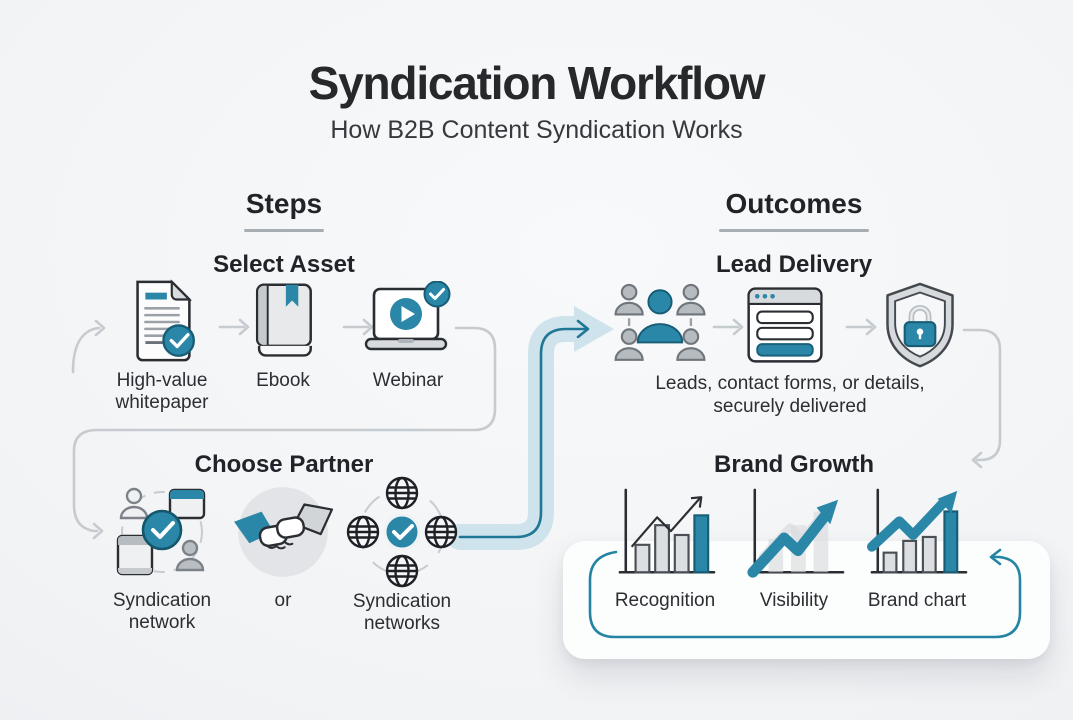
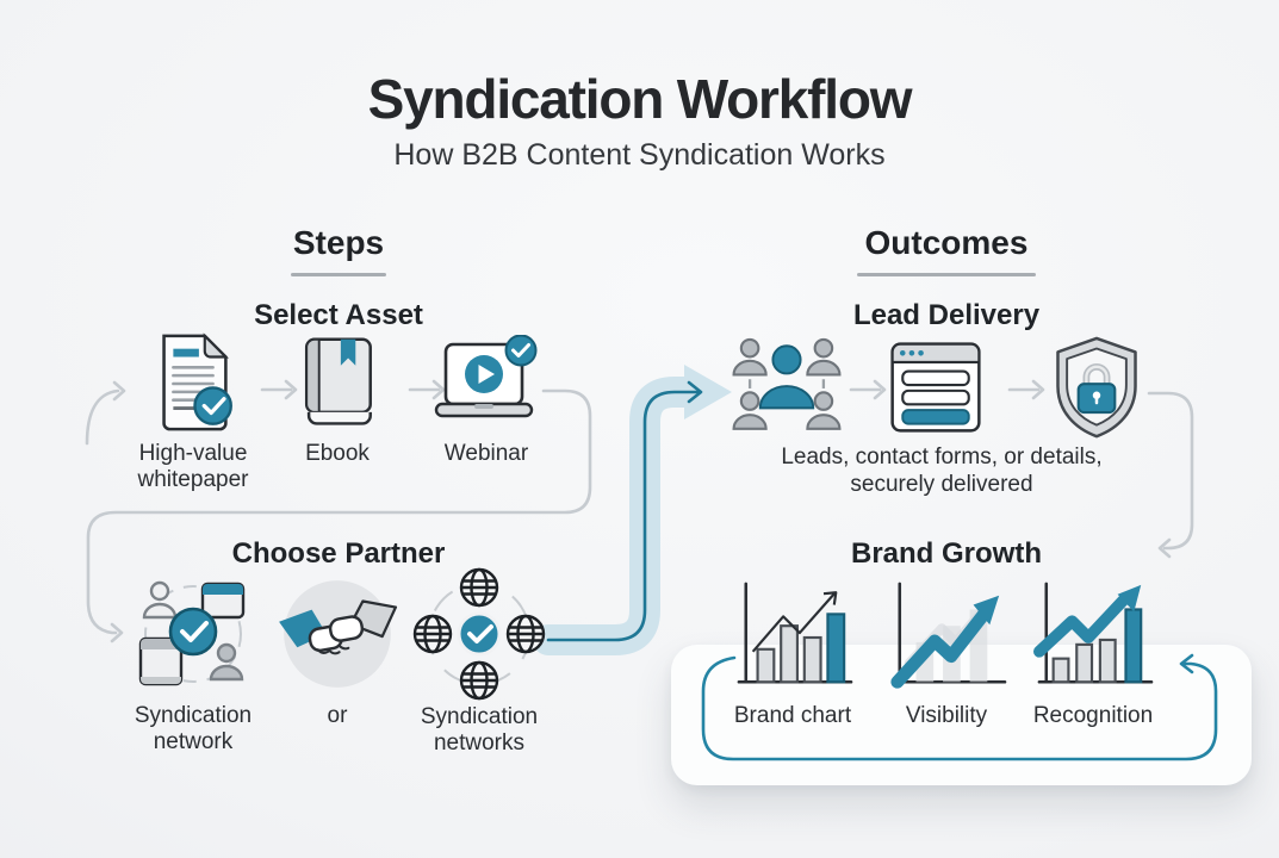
  Syndication Workflow
  How B2B Content Syndication Works
  Steps
  Outcomes
  Select Asset
  Choose Partner
  Lead Delivery
  Brand Growth
  High-value whitepaper
  Ebook
  Webinar
  Syndication network
  or
  Syndication networks
  Leads, contact forms, or details,
  securely delivered
- Recognition
+ Brand chart
  Visibility
- Brand chart
+ Recognition
